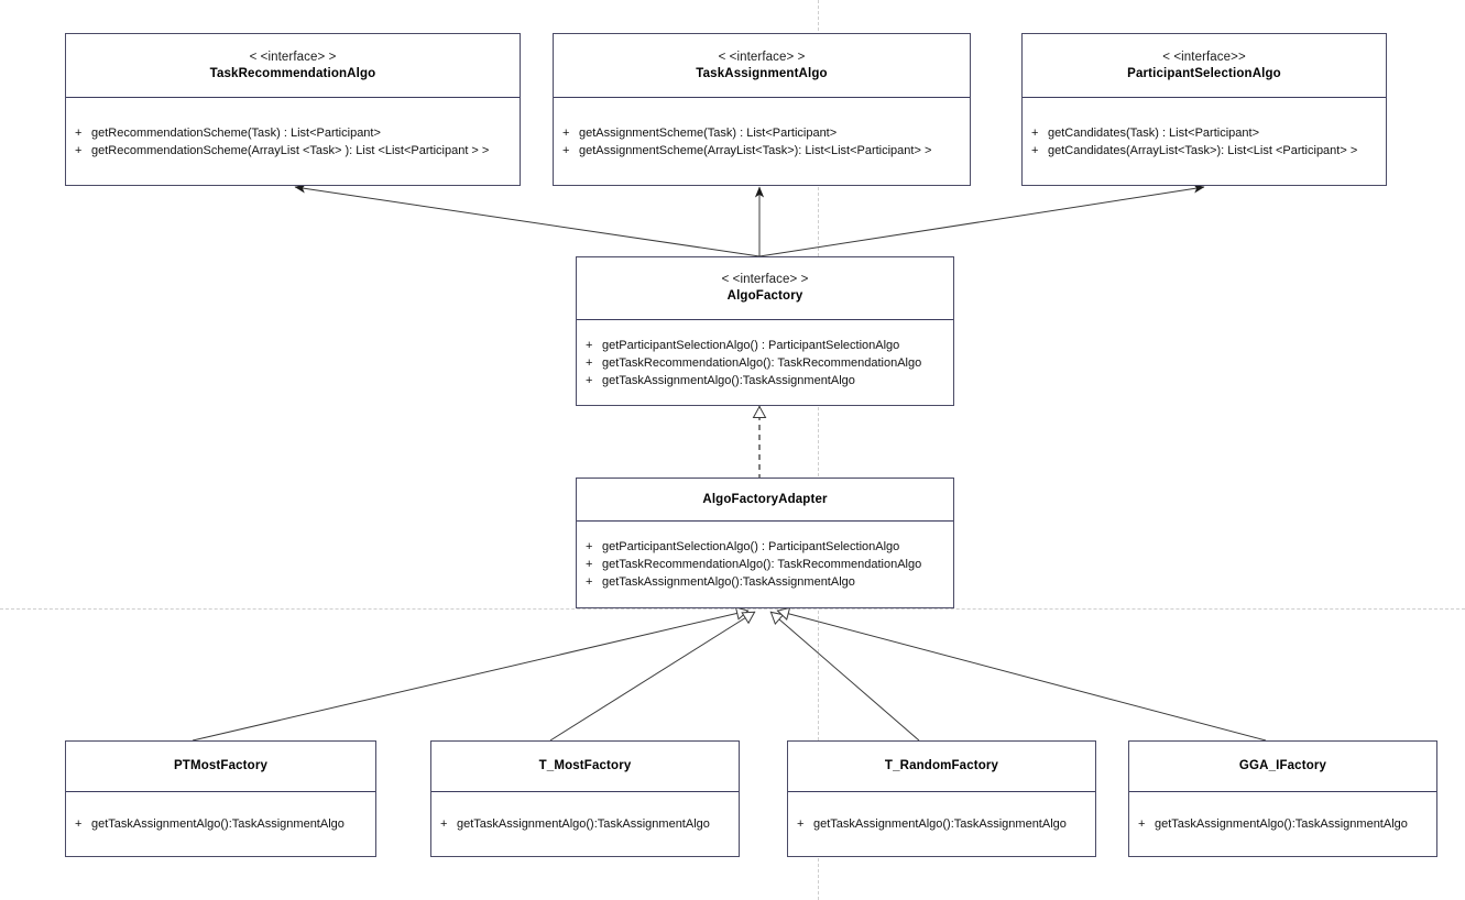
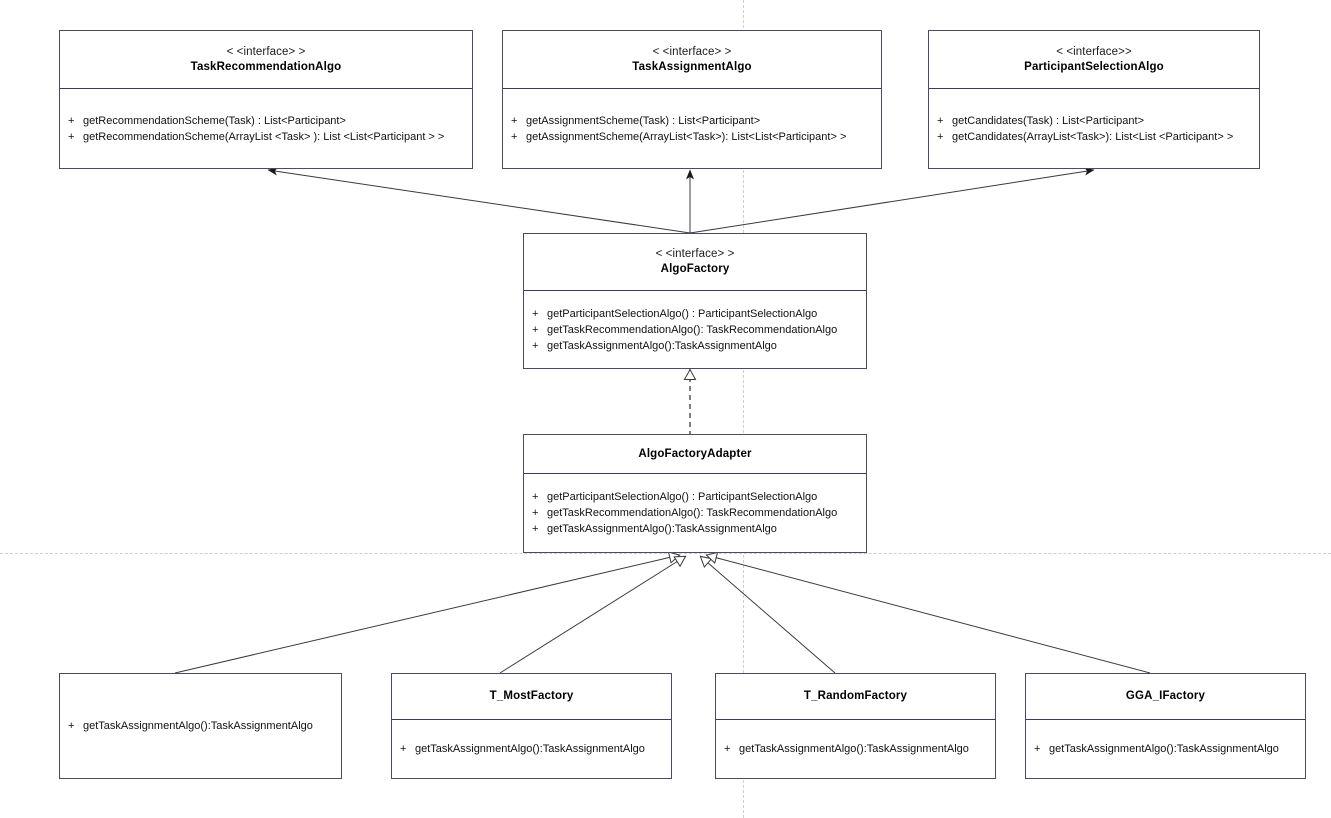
  < <interface> >
  TaskRecommendationAlgo
  +
  getRecommendationScheme(Task) : List<Participant>
  +
  getRecommendationScheme(ArrayList <Task> ): List <List<Participant > >
  < <interface> >
  TaskAssignmentAlgo
  +
  getAssignmentScheme(Task) : List<Participant>
  +
  getAssignmentScheme(ArrayList<Task>): List<List<Participant> >
  < <interface>>
  ParticipantSelectionAlgo
  +
  getCandidates(Task) : List<Participant>
  +
  getCandidates(ArrayList<Task>): List<List <Participant> >
  < <interface> >
  AlgoFactory
  +
  getParticipantSelectionAlgo() : ParticipantSelectionAlgo
  +
  getTaskRecommendationAlgo(): TaskRecommendationAlgo
  +
  getTaskAssignmentAlgo():TaskAssignmentAlgo
  AlgoFactoryAdapter
  +
  getParticipantSelectionAlgo() : ParticipantSelectionAlgo
  +
  getTaskRecommendationAlgo(): TaskRecommendationAlgo
  +
  getTaskAssignmentAlgo():TaskAssignmentAlgo
- PTMostFactory
  +
  getTaskAssignmentAlgo():TaskAssignmentAlgo
  T_MostFactory
  +
  getTaskAssignmentAlgo():TaskAssignmentAlgo
  T_RandomFactory
  +
  getTaskAssignmentAlgo():TaskAssignmentAlgo
  GGA_IFactory
  +
  getTaskAssignmentAlgo():TaskAssignmentAlgo
